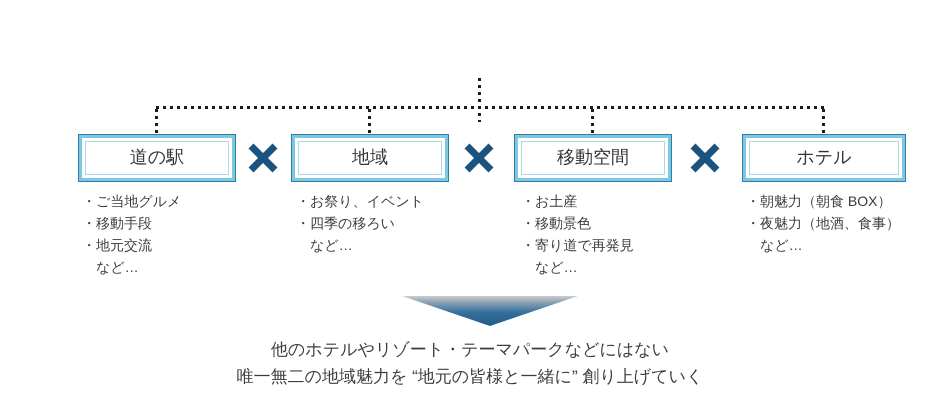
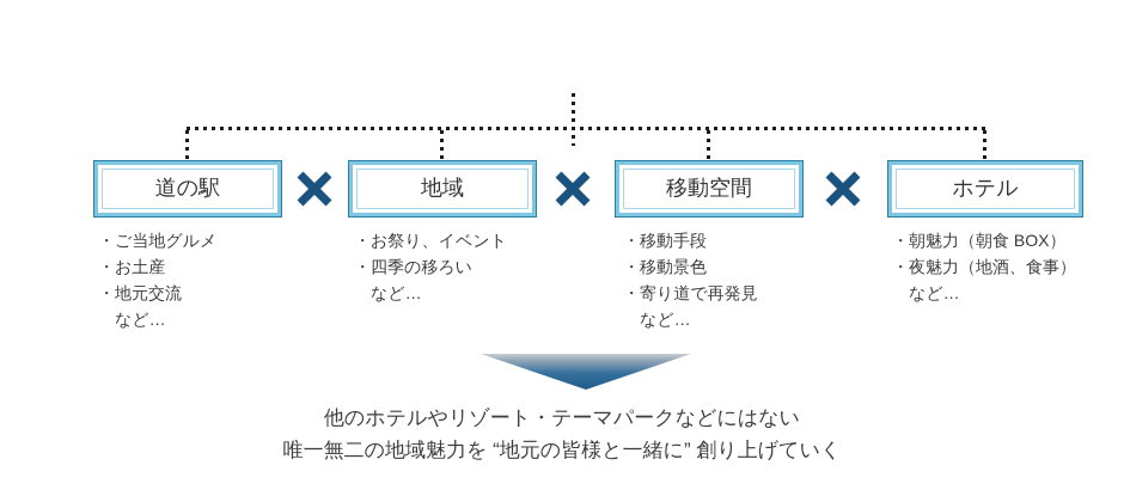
  道の駅
  地域
  移動空間
  ホテル
  ・ご当地グルメ
- ・移動手段
+ ・お土産
  ・地元交流
  など…
  ・お祭り、イベント
  ・四季の移ろい
  など…
- ・お土産
+ ・移動手段
  ・移動景色
  ・寄り道で再発見
  など…
  ・朝魅力（朝食 BOX）
  ・夜魅力（地酒、食事）
  など…
  他のホテルやリゾート・テーマパークなどにはない
  唯一無二の地域魅力を “地元の皆様と一緒に” 創り上げていく
